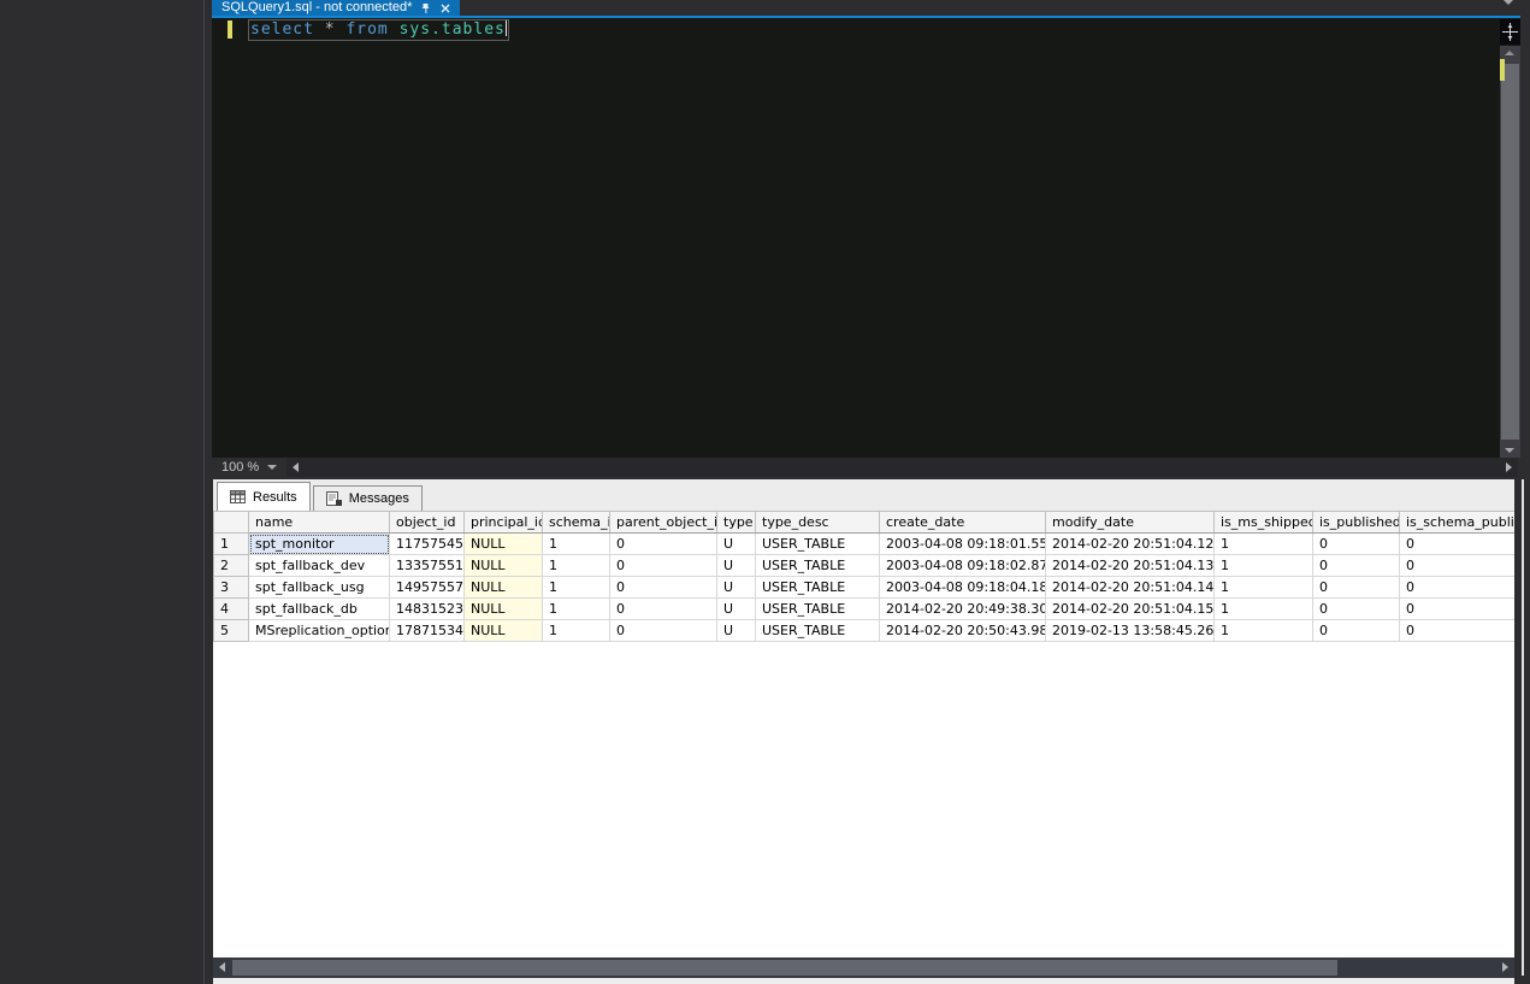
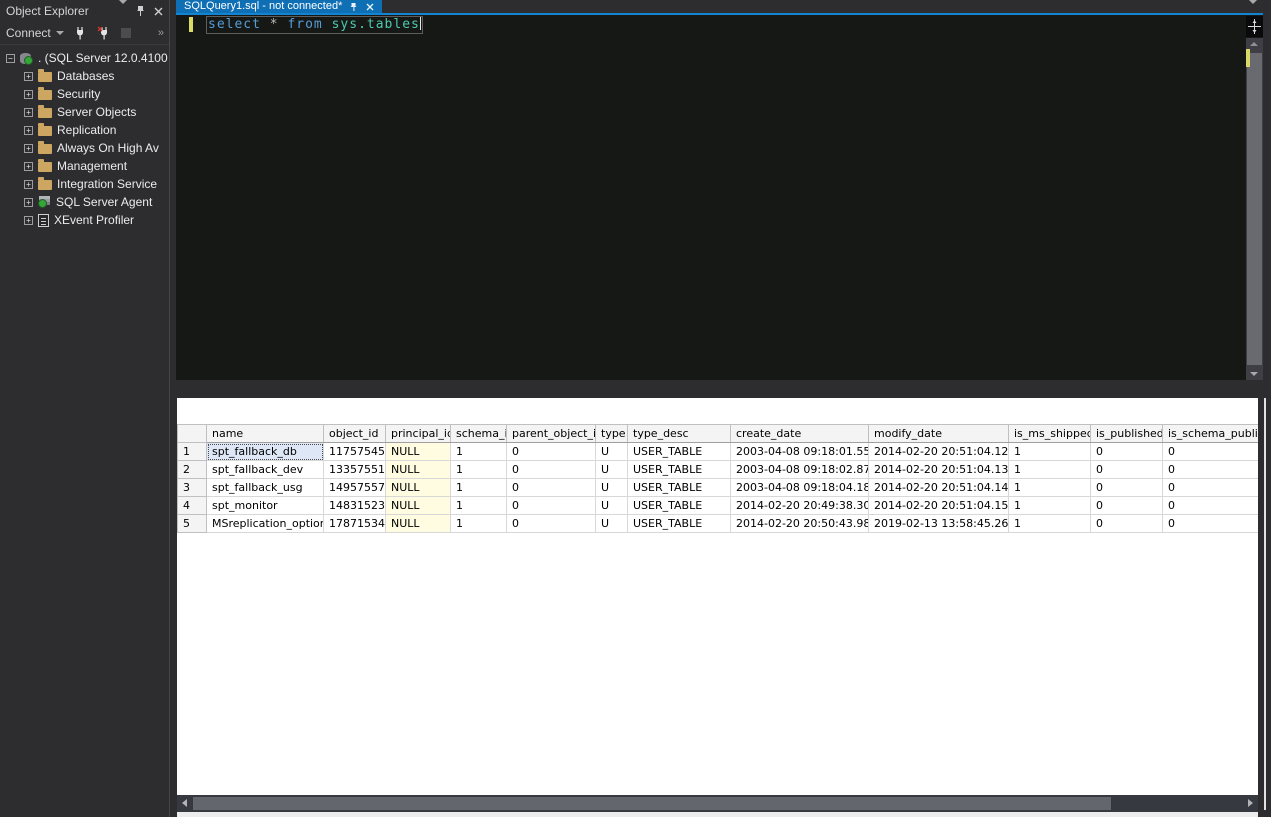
+ Object Explorer
+ Connect
+ . (SQL Server 12.0.4100
+ Databases
+ Security
+ Server Objects
+ Replication
+ Always On High Av
+ Management
+ Integration Service
+ SQL Server Agent
+ XEvent Profiler
  SQLQuery1.sql - not connected*
  select * from sys.tables
- 100 %
- Results
- Messages
  	name	object_id	principal_i	schema_	parent_object_i	type	type_desc	create_date	modify_date	is_ms_shippe	is_published	is_schema_publi
- 1	spt_monitor	11757545	NULL	1	0	U	USER_TABLE	2003-04-08 09:18:01.55	2014-02-20 20:51:04.12	1	0	0
+ 1	spt_fallback_db	11757545	NULL	1	0	U	USER_TABLE	2003-04-08 09:18:01.55	2014-02-20 20:51:04.12	1	0	0
  2	spt_fallback_dev	13357551	NULL	1	0	U	USER_TABLE	2003-04-08 09:18:02.87	2014-02-20 20:51:04.13	1	0	0
  3	spt_fallback_usg	14957557	NULL	1	0	U	USER_TABLE	2003-04-08 09:18:04.18	2014-02-20 20:51:04.14	1	0	0
- 4	spt_fallback_db	14831523	NULL	1	0	U	USER_TABLE	2014-02-20 20:49:38.30	2014-02-20 20:51:04.15	1	0	0
+ 4	spt_monitor	14831523	NULL	1	0	U	USER_TABLE	2014-02-20 20:49:38.30	2014-02-20 20:51:04.15	1	0	0
  5	MSreplication_option	17871534	NULL	1	0	U	USER_TABLE	2014-02-20 20:50:43.98	2019-02-13 13:58:45.26	1	0	0
